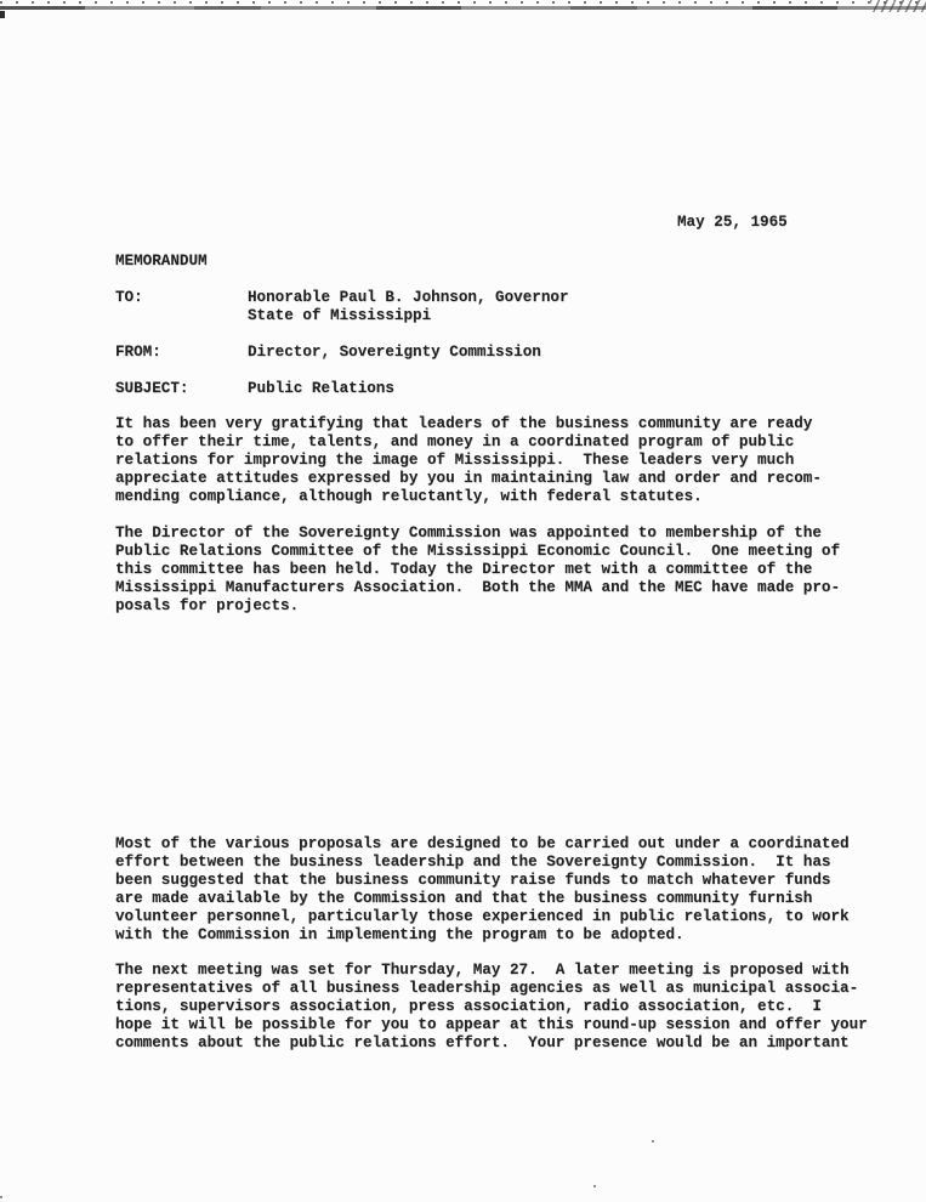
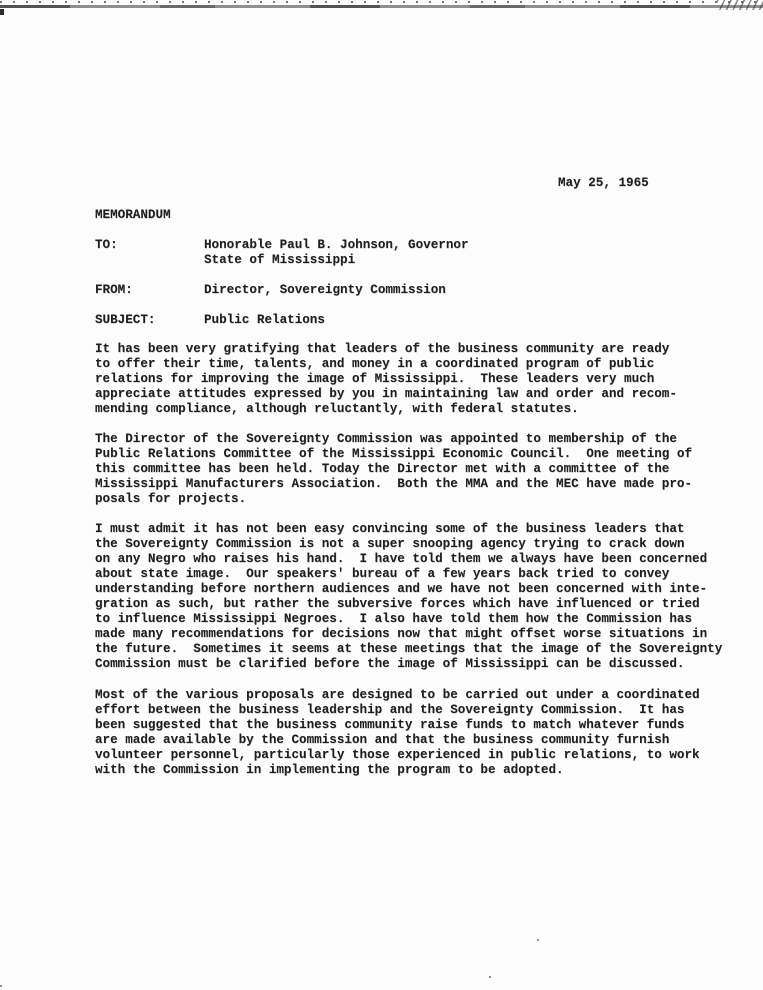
  May 25, 1965
  MEMORANDUM
  TO:
  Honorable Paul B. Johnson, Governor
  State of Mississippi
  FROM:
  Director, Sovereignty Commission
  SUBJECT:
  Public Relations
  It has been very gratifying that leaders of the business community are ready
  to offer their time, talents, and money in a coordinated program of public
  relations for improving the image of Mississippi. These leaders very much
  appreciate attitudes expressed by you in maintaining law and order and recom-
  mending compliance, although reluctantly, with federal statutes.
  The Director of the Sovereignty Commission was appointed to membership of the
  Public Relations Committee of the Mississippi Economic Council. One meeting of
  this committee has been held. Today the Director met with a committee of the
  Mississippi Manufacturers Association. Both the MMA and the MEC have made pro-
  posals for projects.
+ I must admit it has not been easy convincing some of the business leaders that
+ the Sovereignty Commission is not a super snooping agency trying to crack down
+ on any Negro who raises his hand. I have told them we always have been concerned
+ about state image. Our speakers' bureau of a few years back tried to convey
+ understanding before northern audiences and we have not been concerned with inte-
+ gration as such, but rather the subversive forces which have influenced or tried
+ to influence Mississippi Negroes. I also have told them how the Commission has
+ made many recommendations for decisions now that might offset worse situations in
+ the future. Sometimes it seems at these meetings that the image of the Sovereignty
+ Commission must be clarified before the image of Mississippi can be discussed.
  Most of the various proposals are designed to be carried out under a coordinated
  effort between the business leadership and the Sovereignty Commission. It has
  been suggested that the business community raise funds to match whatever funds
  are made available by the Commission and that the business community furnish
  volunteer personnel, particularly those experienced in public relations, to work
  with the Commission in implementing the program to be adopted.
- The next meeting was set for Thursday, May 27. A later meeting is proposed with
- representatives of all business leadership agencies as well as municipal associa-
- tions, supervisors association, press association, radio association, etc. I
- hope it will be possible for you to appear at this round-up session and offer your
- comments about the public relations effort. Your presence would be an important
